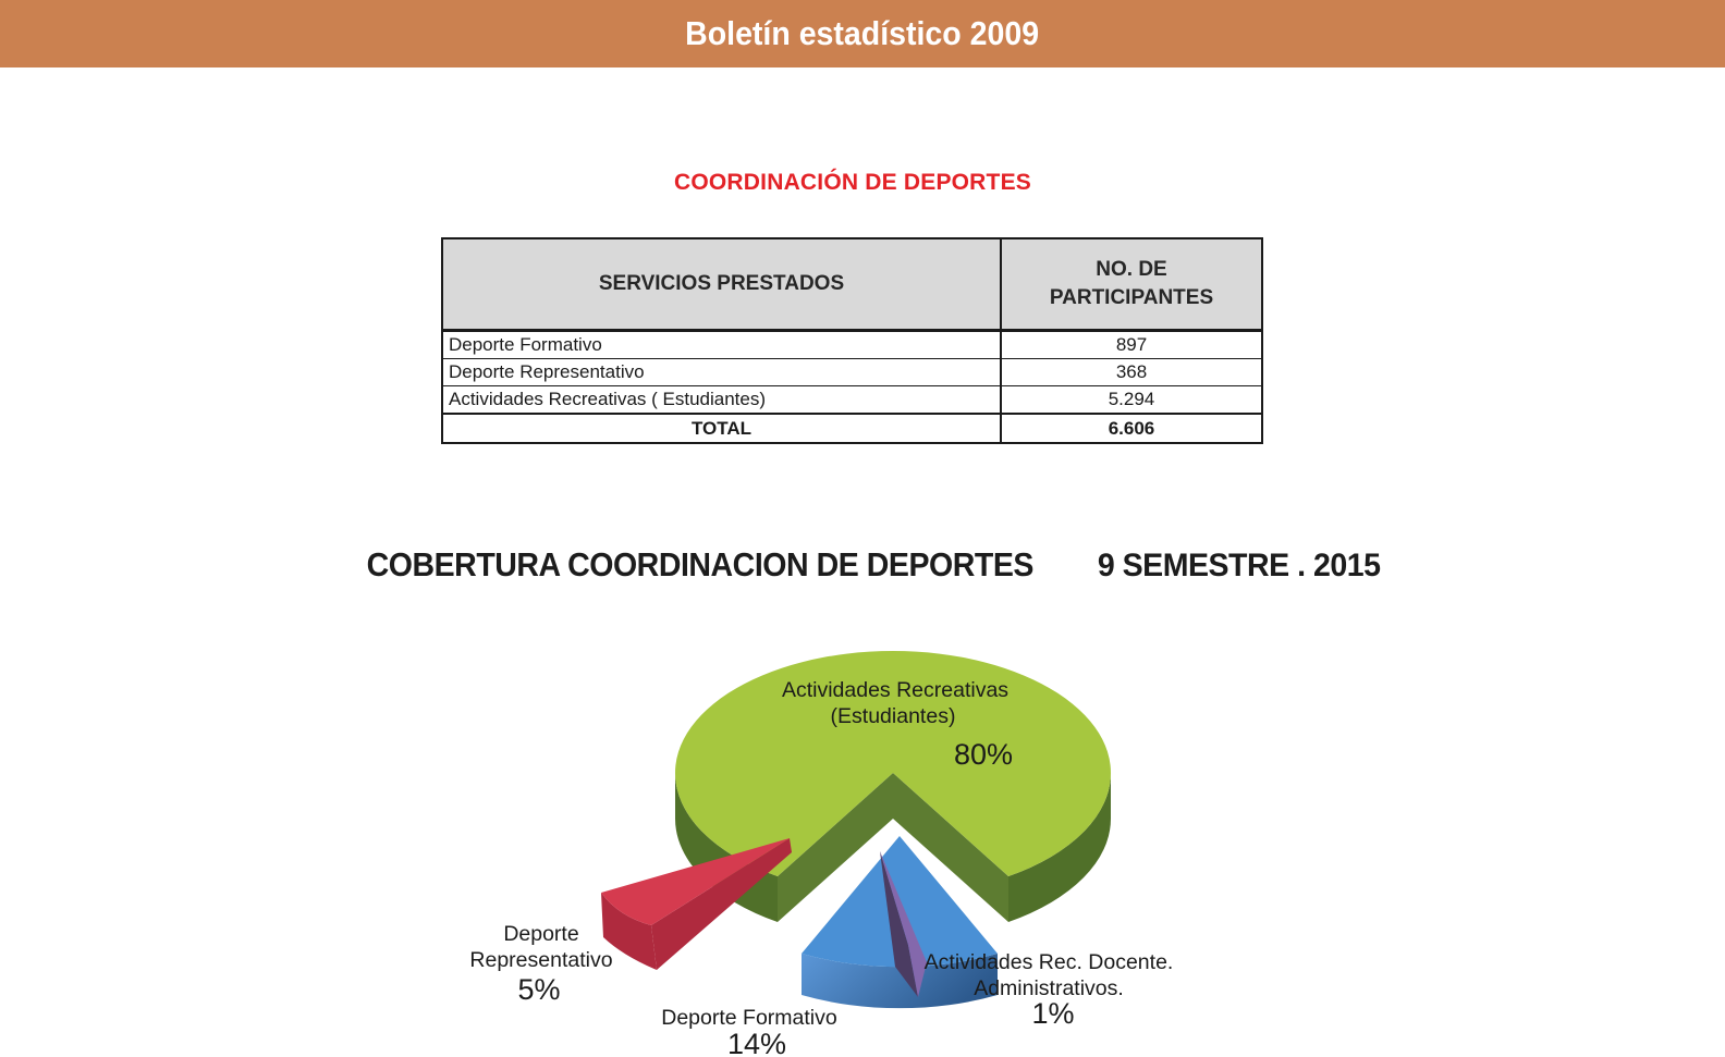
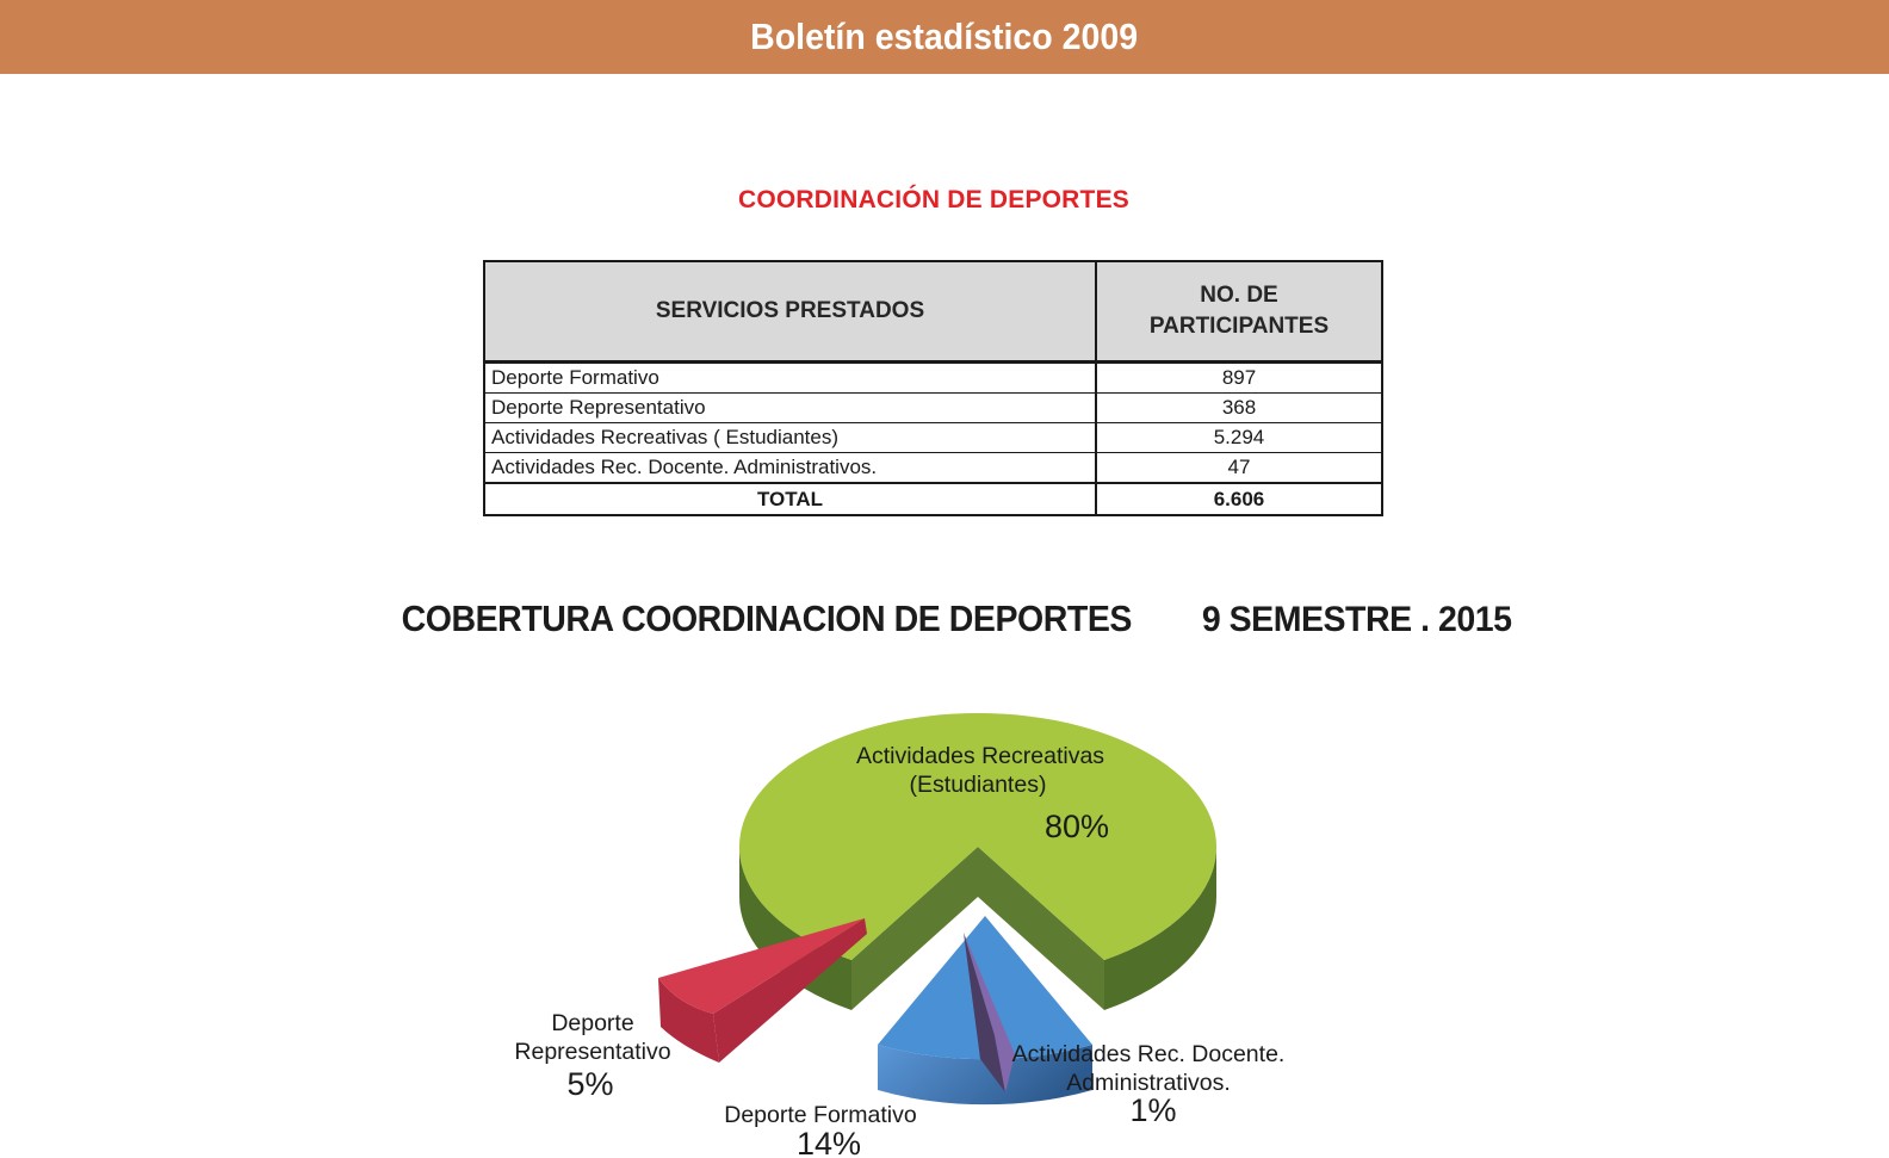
  Boletín estadístico 2009
  COORDINACIÓN DE DEPORTES
  SERVICIOS PRESTADOS
  NO. DE PARTICIPANTES
  Deporte Formativo
  897
  Deporte Representativo
  368
  Actividades Recreativas ( Estudiantes)
  5.294
+ Actividades Rec. Docente. Administrativos.
+ 47
  TOTAL
  6.606
  COBERTURA COORDINACION DE DEPORTES
  9 SEMESTRE . 2015
  Actividades Recreativas
  (Estudiantes)
  80%
  Deporte
  Representativo
  5%
  Deporte Formativo
  14%
  Actividades Rec. Docente.
  Administrativos.
  1%
